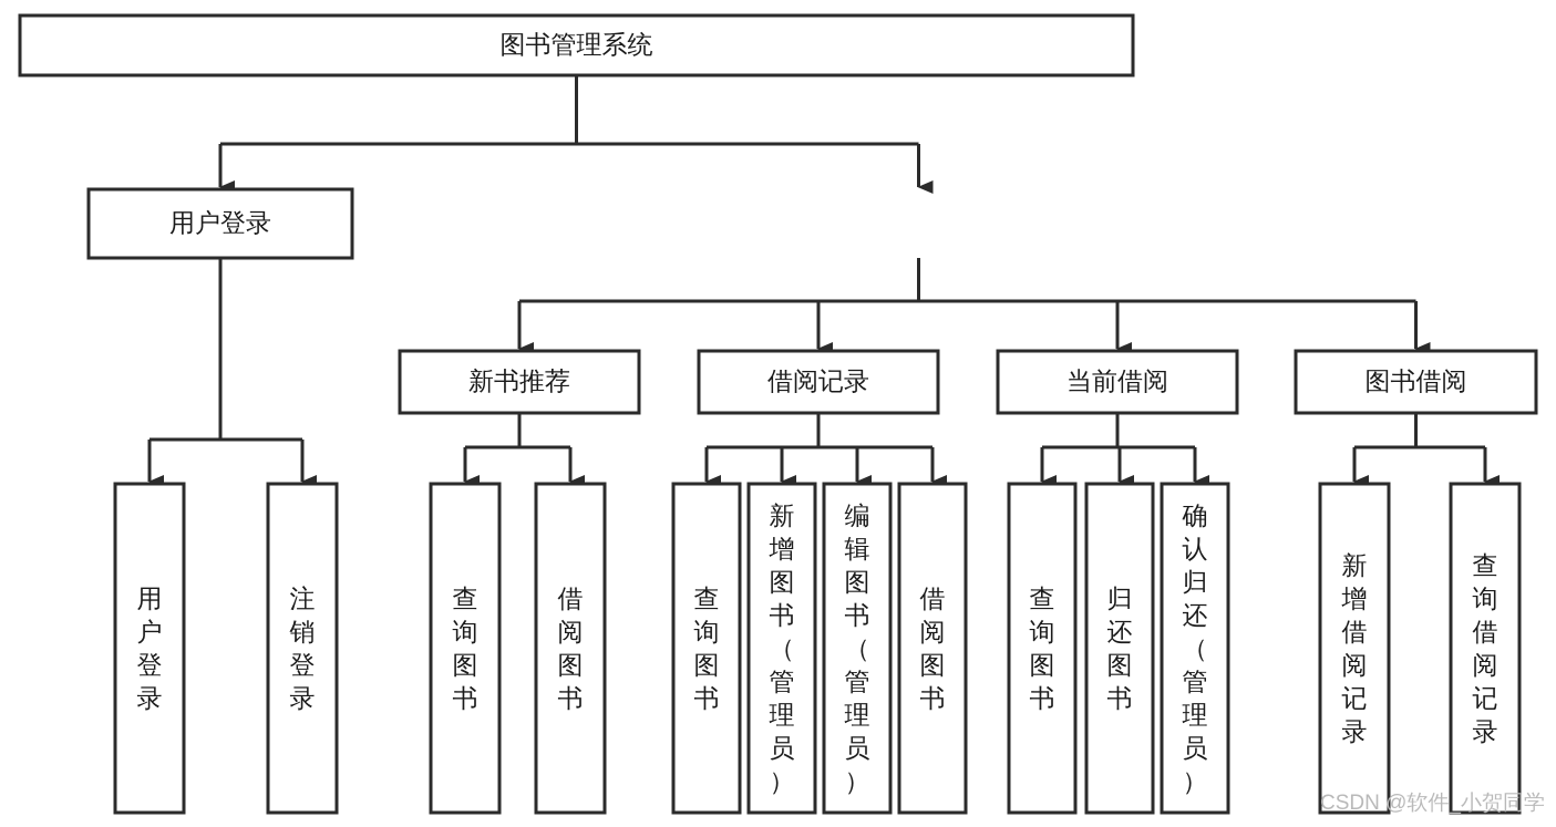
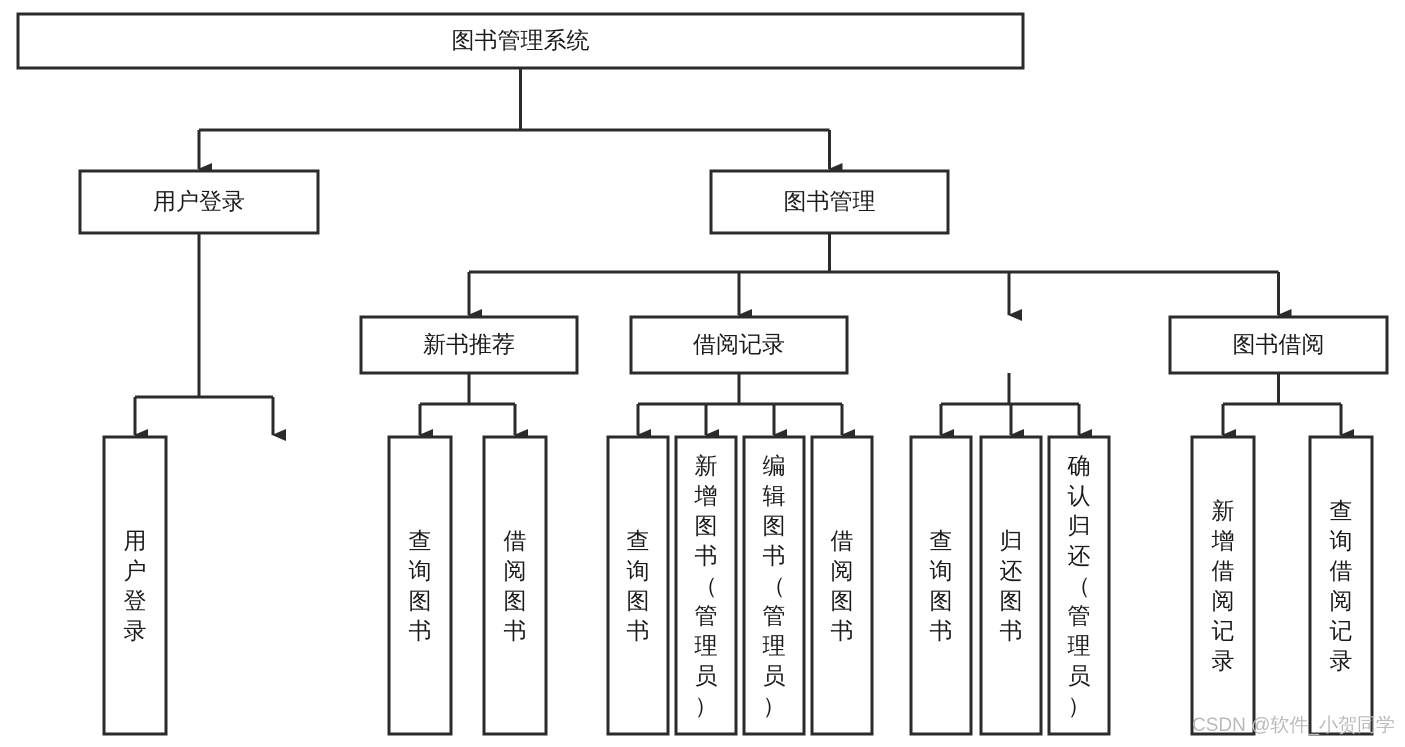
  图书管理系统
  用户登录
+ 图书管理
  新书推荐
  借阅记录
- 当前借阅
  图书借阅
  用户登录
- 注销登录
  查询图书
  借阅图书
  查询图书
  新增图书（管理员）
  编辑图书（管理员）
  借阅图书
  查询图书
  归还图书
  确认归还（管理员）
  新增借阅记录
  查询借阅记录
  CSDN @软件_小贺同学
